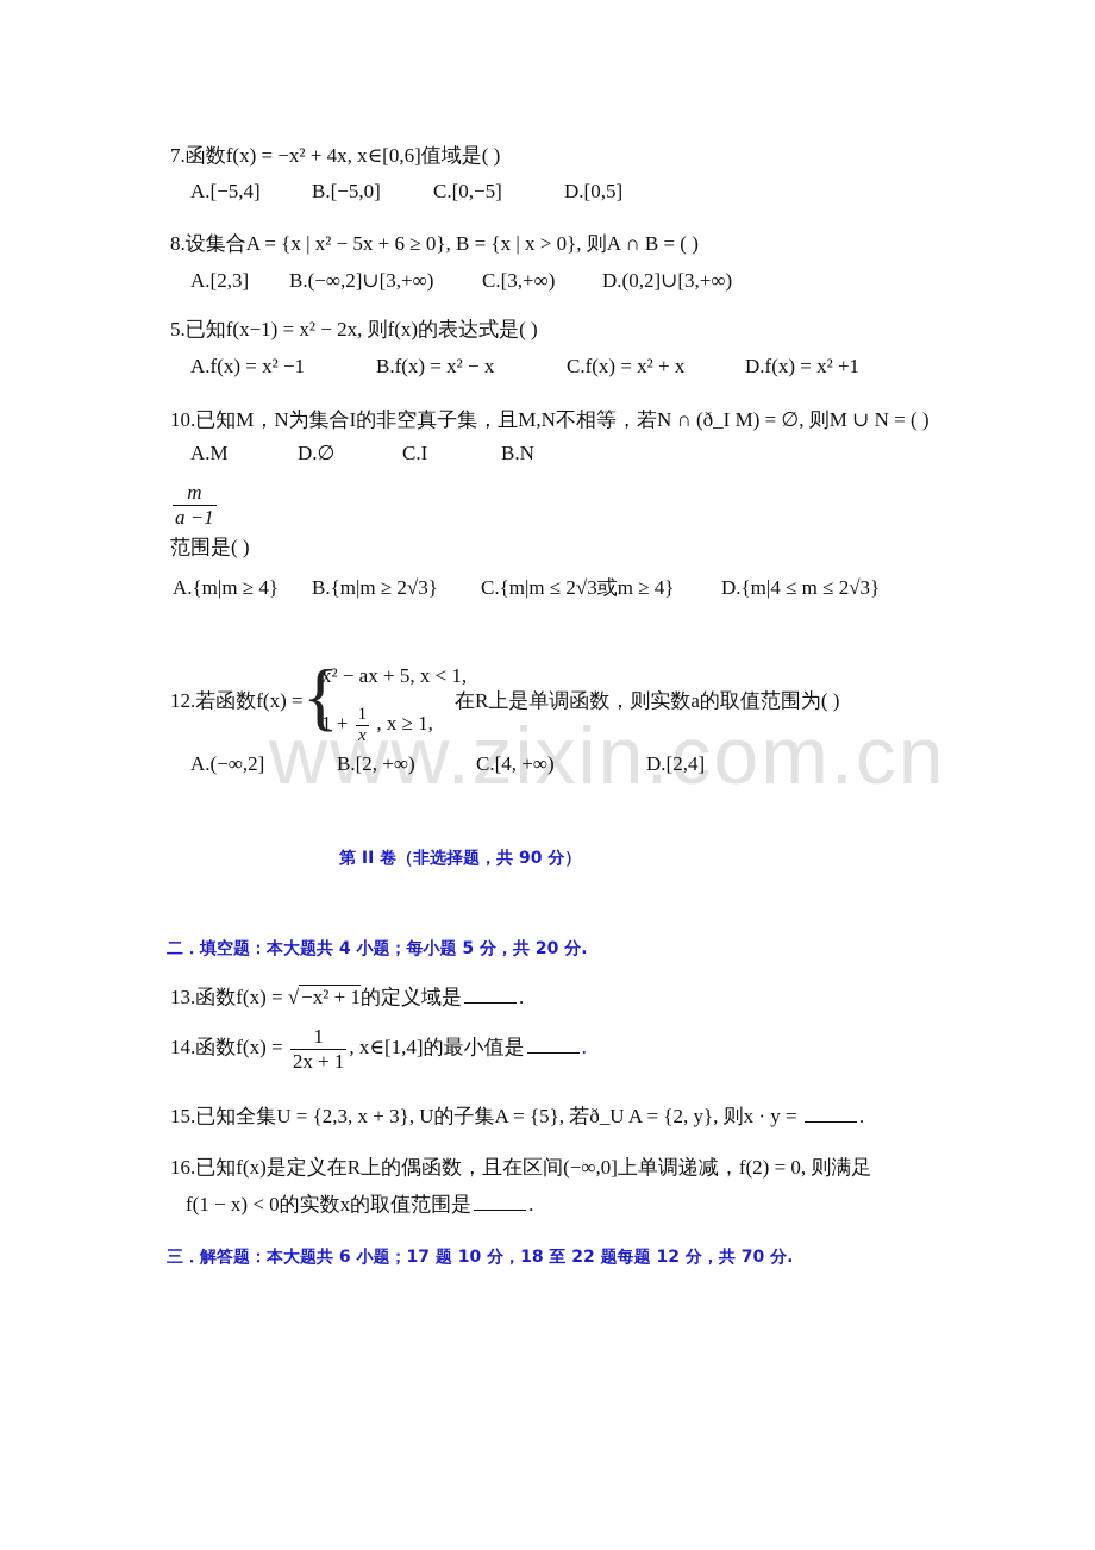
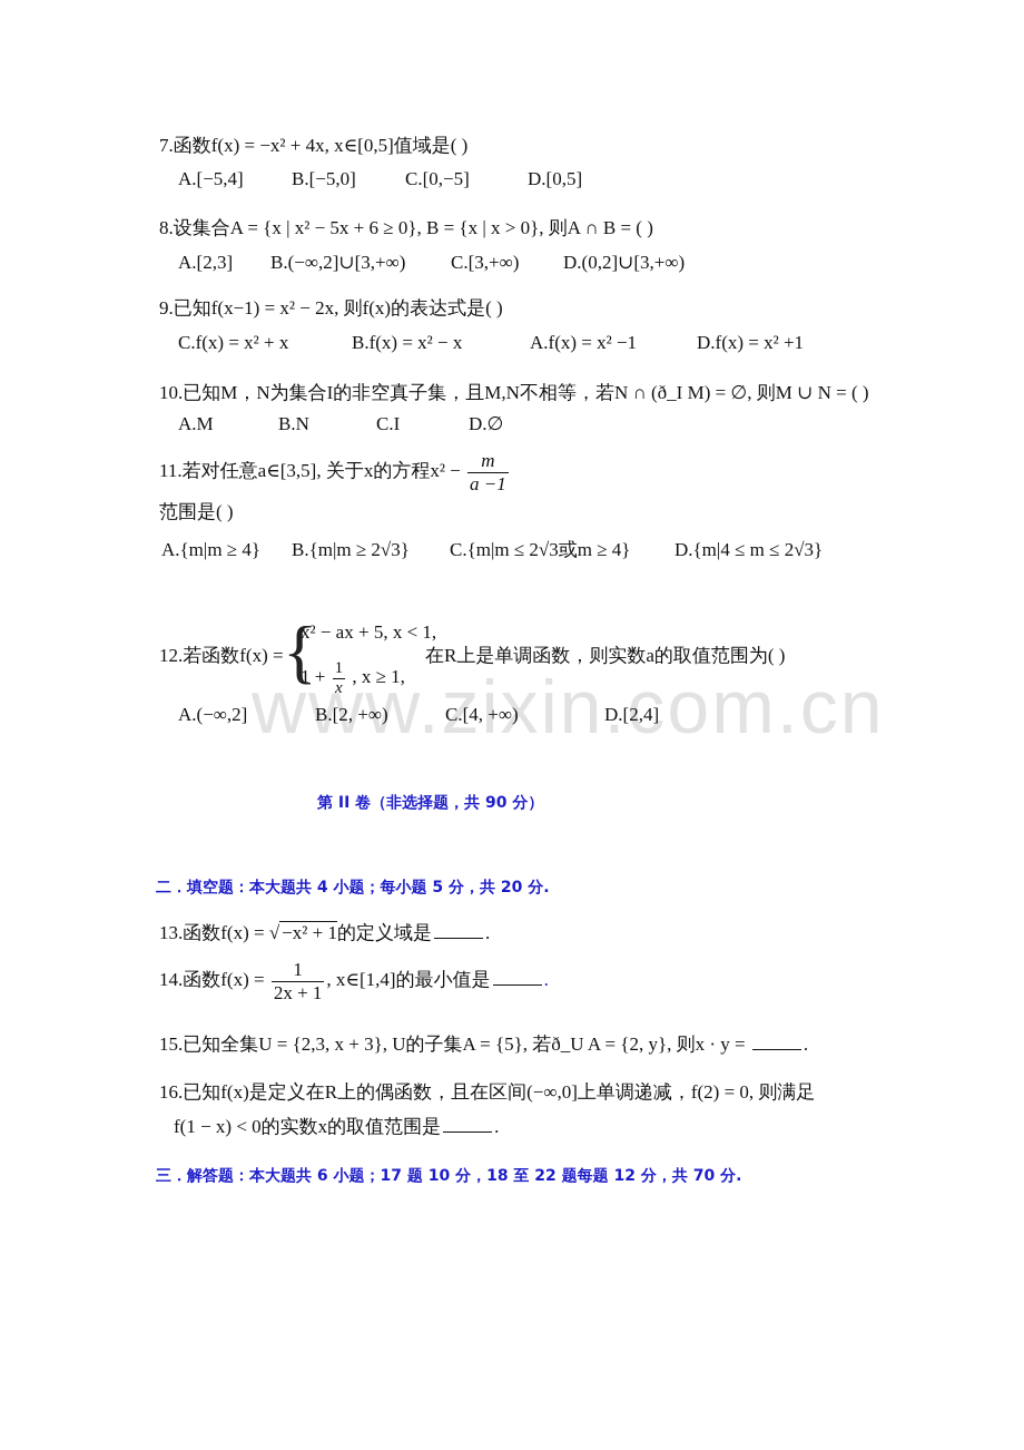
  www.zixin.com.cn
- 7.函数f(x) = −x² + 4x, x∈[0,6]值域是( )
+ 7.函数f(x) = −x² + 4x, x∈[0,5]值域是( )
  A.[−5,4]
  B.[−5,0]
  C.[0,−5]
  D.[0,5]
  8.设集合A = {x | x² − 5x + 6 ≥ 0}, B = {x | x > 0}, 则A ∩ B = ( )
  A.[2,3]
  B.(−∞,2]∪[3,+∞)
  C.[3,+∞)
  D.(0,2]∪[3,+∞)
- 5.已知f(x−1) = x² − 2x, 则f(x)的表达式是( )
+ 9.已知f(x−1) = x² − 2x, 则f(x)的表达式是( )
- A.f(x) = x² −1
+ C.f(x) = x² + x
  B.f(x) = x² − x
- C.f(x) = x² + x
+ A.f(x) = x² −1
  D.f(x) = x² +1
  10.已知M，N为集合I的非空真子集，且M,N不相等，若N ∩ (ð_I M) = ∅, 则M ∪ N = ( )
  A.M
- D.∅
+ B.N
  C.I
- B.N
+ D.∅
+ 11.若对任意a∈[3,5], 关于x的方程x² −
  m
  a −1
  范围是( )
  A.{m|m ≥ 4}
  B.{m|m ≥ 2√3}
  C.{m|m ≤ 2√3或m ≥ 4}
  D.{m|4 ≤ m ≤ 2√3}
  12.若函数f(x) =
  {
  x² − ax + 5, x < 1,
  1 +
  1
  x
  , x ≥ 1,
  在R上是单调函数，则实数a的取值范围为( )
  A.(−∞,2]
  B.[2, +∞)
  C.[4, +∞)
  D.[2,4]
  第 II 卷（非选择题，共 90 分）
  二．填空题：本大题共 4 小题；每小题 5 分，共 20 分.
  13.函数f(x) = √−x² + 1的定义域是 .
  14.函数f(x) =
  1
  2x + 1
  , x∈[1,4]的最小值是 .
  15.已知全集U = {2,3, x + 3}, U的子集A = {5}, 若ð_U A = {2, y}, 则x · y = .
  16.已知f(x)是定义在R上的偶函数，且在区间(−∞,0]上单调递减，f(2) = 0, 则满足
  f(1 − x) < 0的实数x的取值范围是 .
  三．解答题：本大题共 6 小题；17 题 10 分，18 至 22 题每题 12 分，共 70 分.
